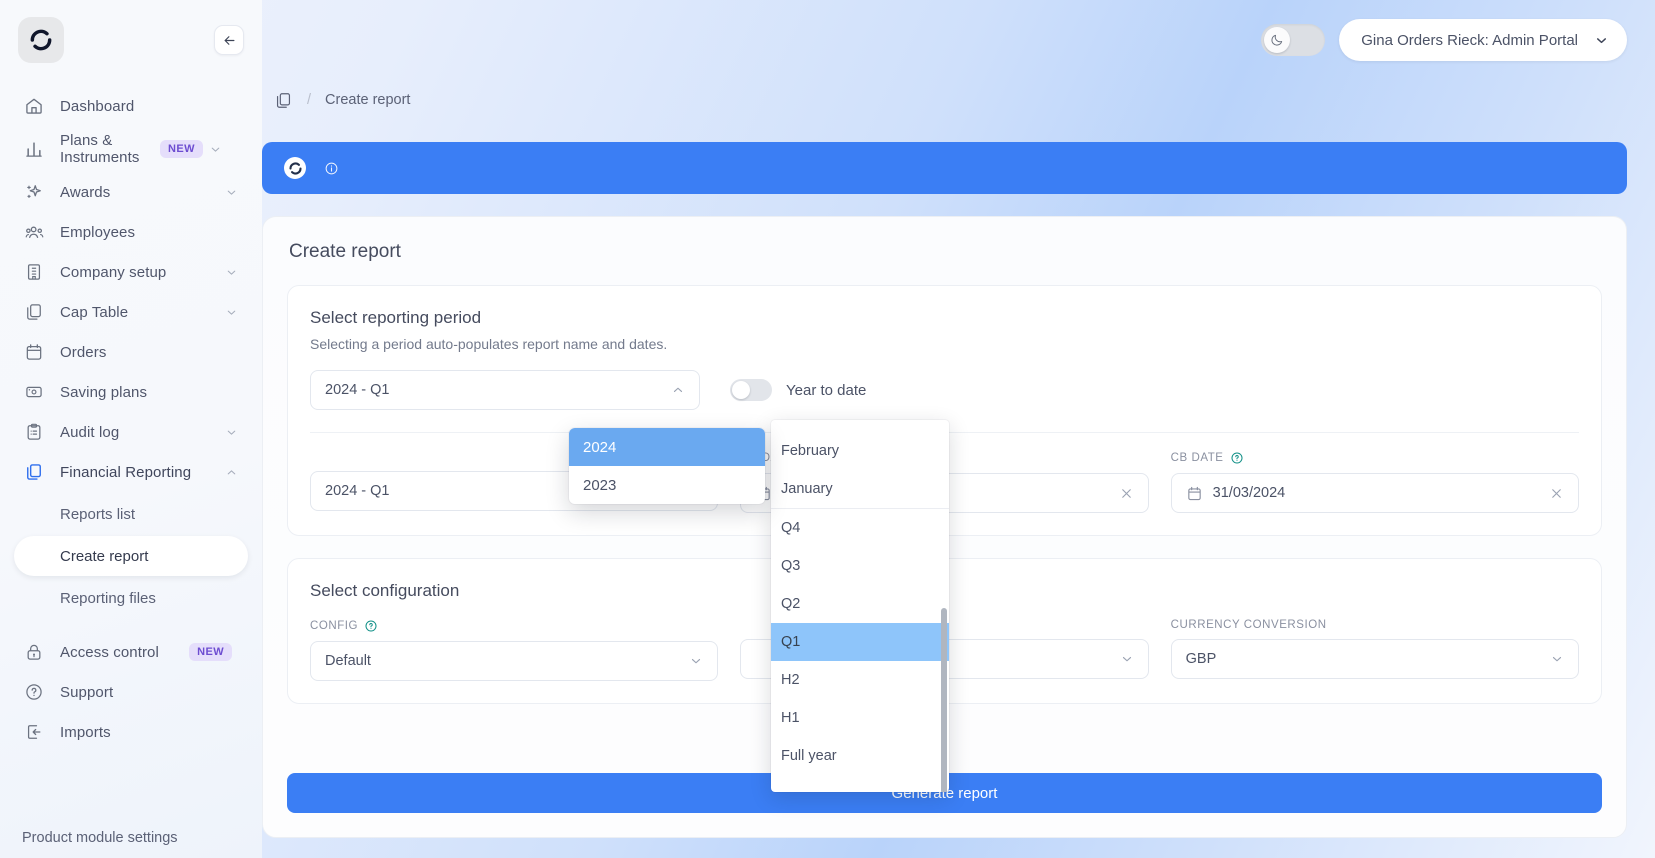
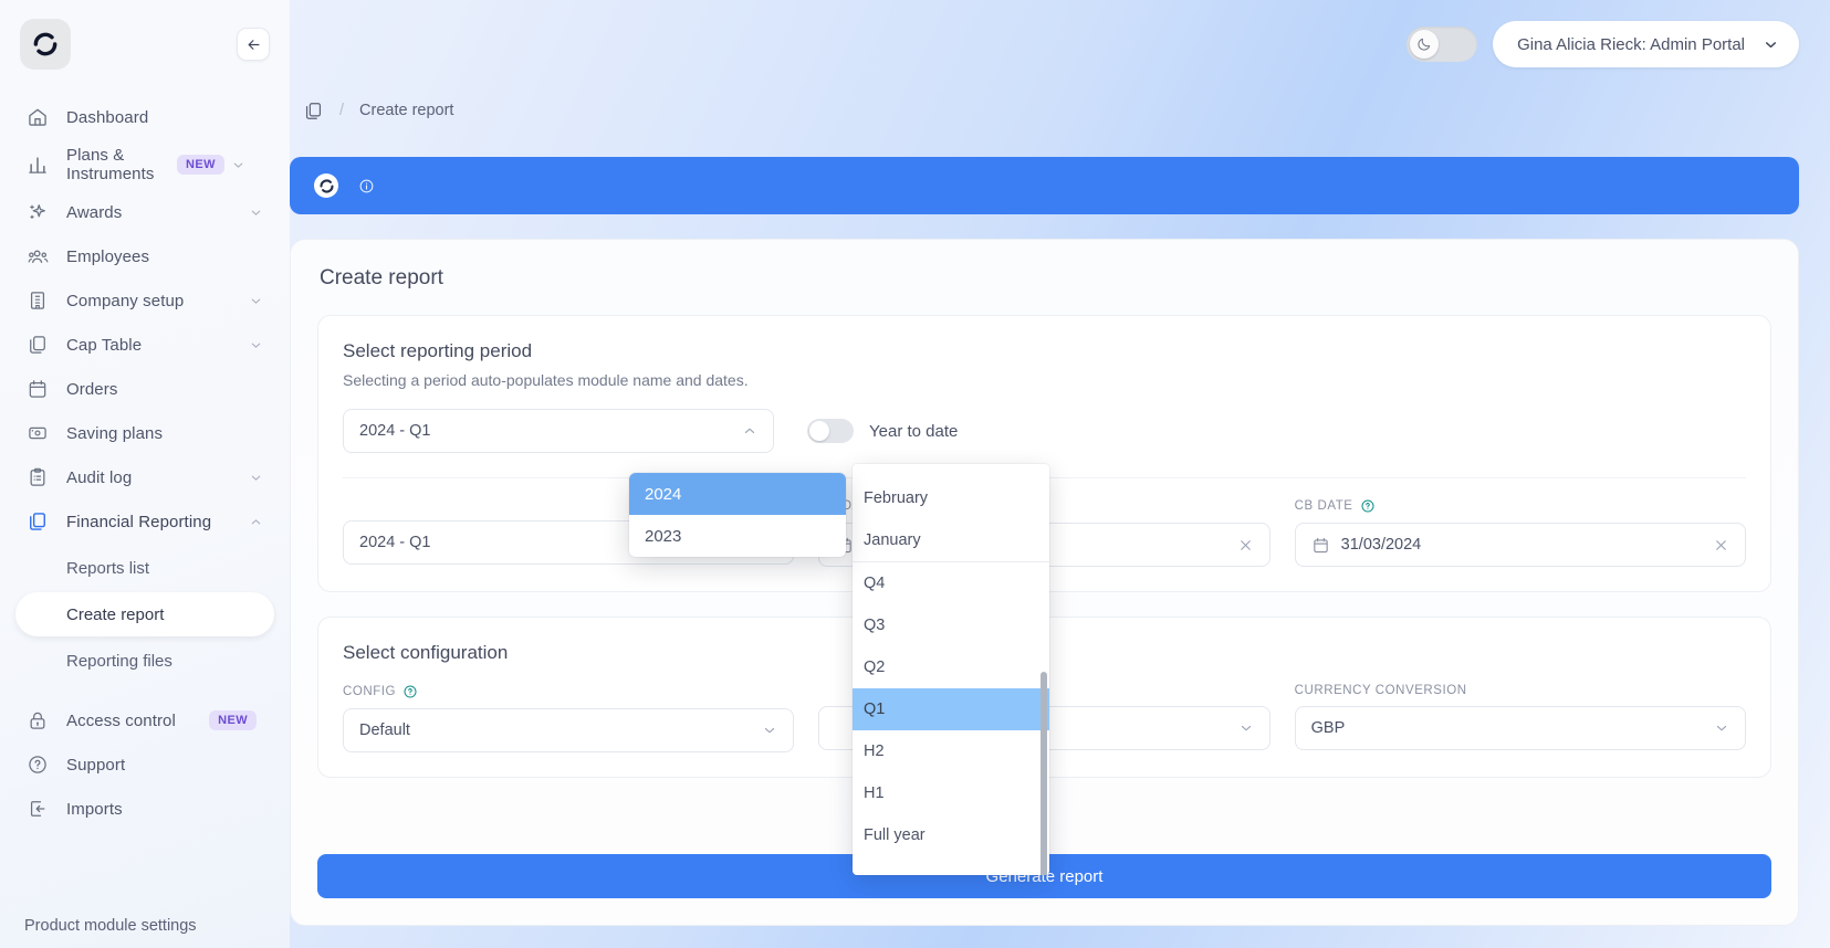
  Dashboard
  Plans & Instruments
  NEW
  Awards
  Employees
  Company setup
  Cap Table
  Orders
  Saving plans
  Audit log
  Financial Reporting
  Reports list
  Create report
  Reporting files
  Access control
  NEW
  Support
  Imports
  Product module settings
- Gina Orders Rieck: Admin Portal
+ Gina Alicia Rieck: Admin Portal
  /
  Create report
  Create report
  Select reporting period
- Selecting a period auto-populates report name and dates.
+ Selecting a period auto-populates module name and dates.
  2024 - Q1
  Year to date
  2024 - Q1
  CB DATE
  31/03/2024
  Select configuration
  CONFIG
  Default
  CURRENCY CONVERSION
  GBP
  Generate report
  February
  January
  Q4
  Q3
  Q2
  Q1
  H2
  H1
  Full year
  2024
  2023
